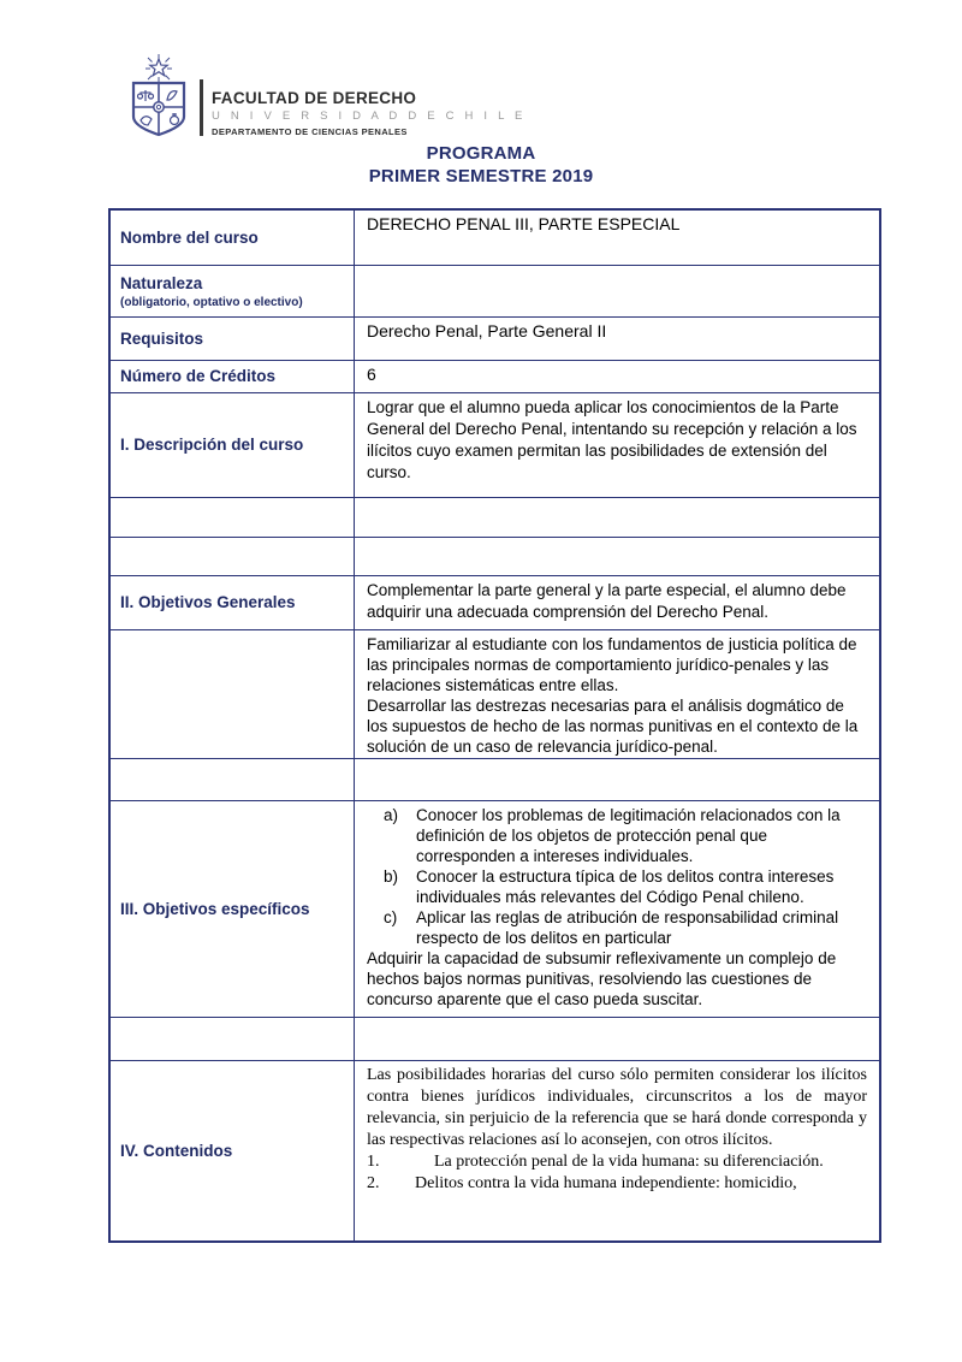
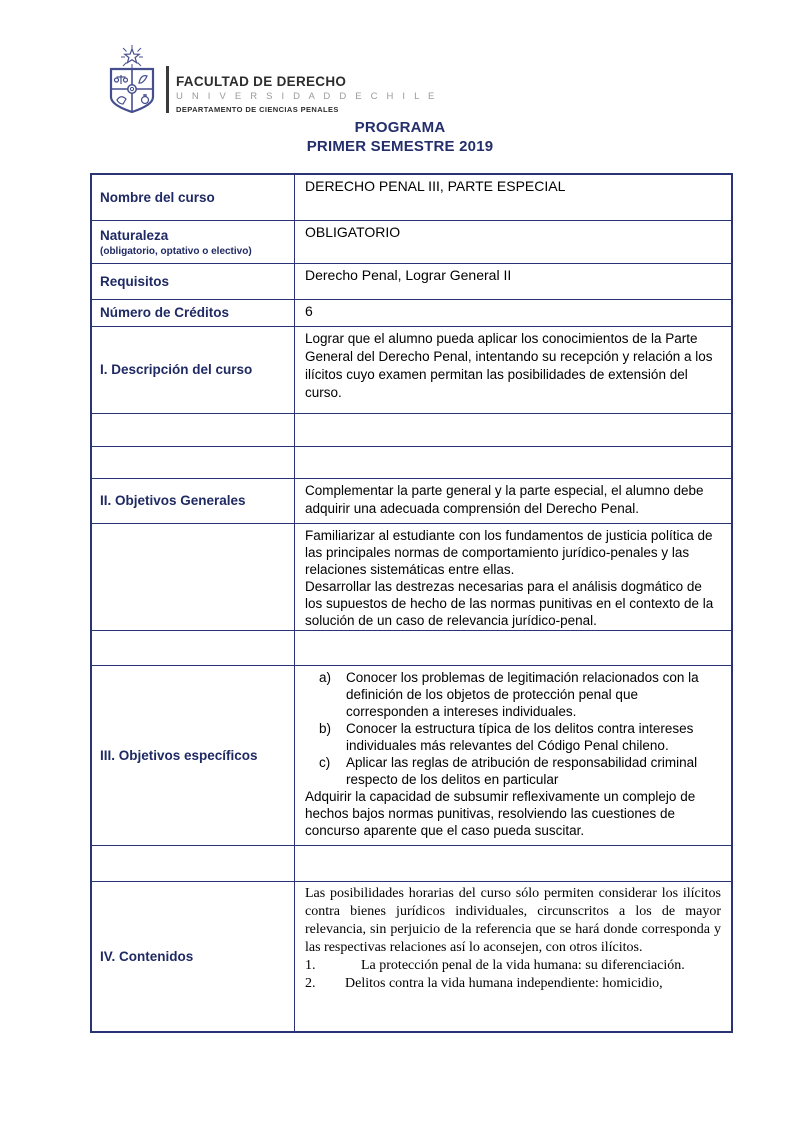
  FACULTAD DE DERECHO
  U N I V E R S I D A D D E C H I L E
  DEPARTAMENTO DE CIENCIAS PENALES
  PROGRAMA
  PRIMER SEMESTRE 2019
  Nombre del curso
  DERECHO PENAL III, PARTE ESPECIAL
  Naturaleza
  (obligatorio, optativo o electivo)
+ OBLIGATORIO
  Requisitos
- Derecho Penal, Parte General II
+ Derecho Penal, Lograr General II
  Número de Créditos
  6
  I. Descripción del curso
  Lograr que el alumno pueda aplicar los conocimientos de la Parte General del Derecho Penal, intentando su recepción y relación a los ilícitos cuyo examen permitan las posibilidades de extensión del curso.
  II. Objetivos Generales
  Complementar la parte general y la parte especial, el alumno debe adquirir una adecuada comprensión del Derecho Penal.
  Familiarizar al estudiante con los fundamentos de justicia política de las principales normas de comportamiento jurídico-penales y las relaciones sistemáticas entre ellas.
  Desarrollar las destrezas necesarias para el análisis dogmático de los supuestos de hecho de las normas punitivas en el contexto de la solución de un caso de relevancia jurídico-penal.
  III. Objetivos específicos
  a)
  Conocer los problemas de legitimación relacionados con la definición de los objetos de protección penal que corresponden a intereses individuales.
  b)
  Conocer la estructura típica de los delitos contra intereses individuales más relevantes del Código Penal chileno.
  c)
  Aplicar las reglas de atribución de responsabilidad criminal respecto de los delitos en particular
  Adquirir la capacidad de subsumir reflexivamente un complejo de hechos bajos normas punitivas, resolviendo las cuestiones de concurso aparente que el caso pueda suscitar.
  IV. Contenidos
  Las posibilidades horarias del curso sólo permiten considerar los ilícitos contra bienes jurídicos individuales, circunscritos a los de mayor relevancia, sin perjuicio de la referencia que se hará donde corresponda y las respectivas relaciones así lo aconsejen, con otros ilícitos.
  1.
  La protección penal de la vida humana: su diferenciación.
  2.
  Delitos contra la vida humana independiente: homicidio,
